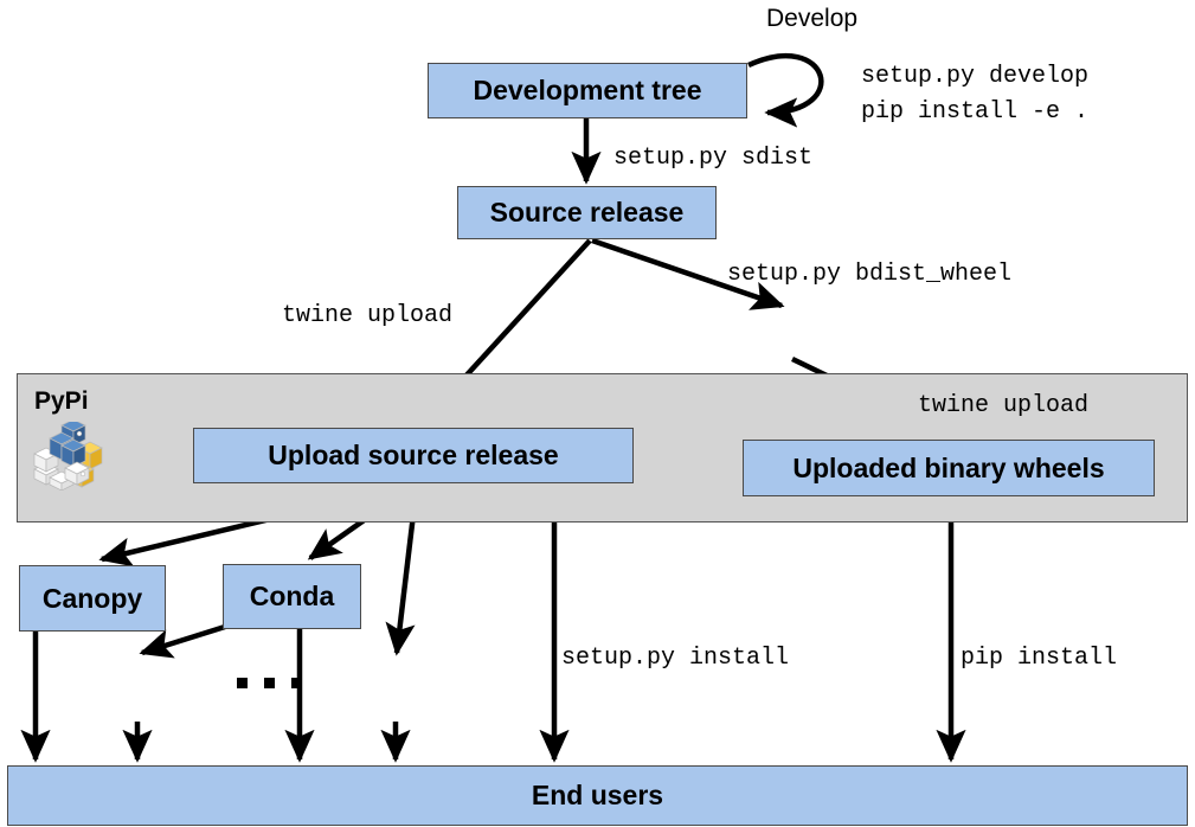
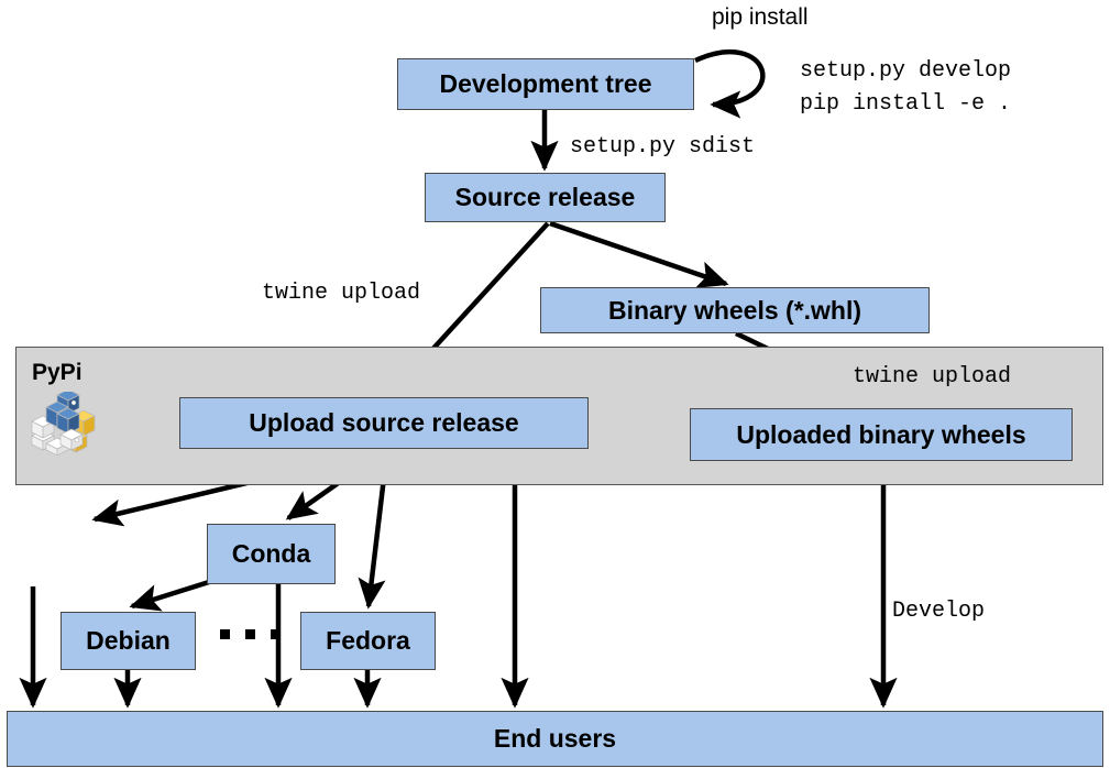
  PyPi
  Development tree
  Source release
+ Binary wheels (*.whl)
  Upload source release
  Uploaded binary wheels
- Canopy
  Conda
+ Debian
+ Fedora
  End users
- Develop
+ pip install
  setup.py develop
  pip install -e .
  setup.py sdist
- setup.py bdist_wheel
  twine upload
  twine upload
- setup.py install
- pip install
+ Develop
